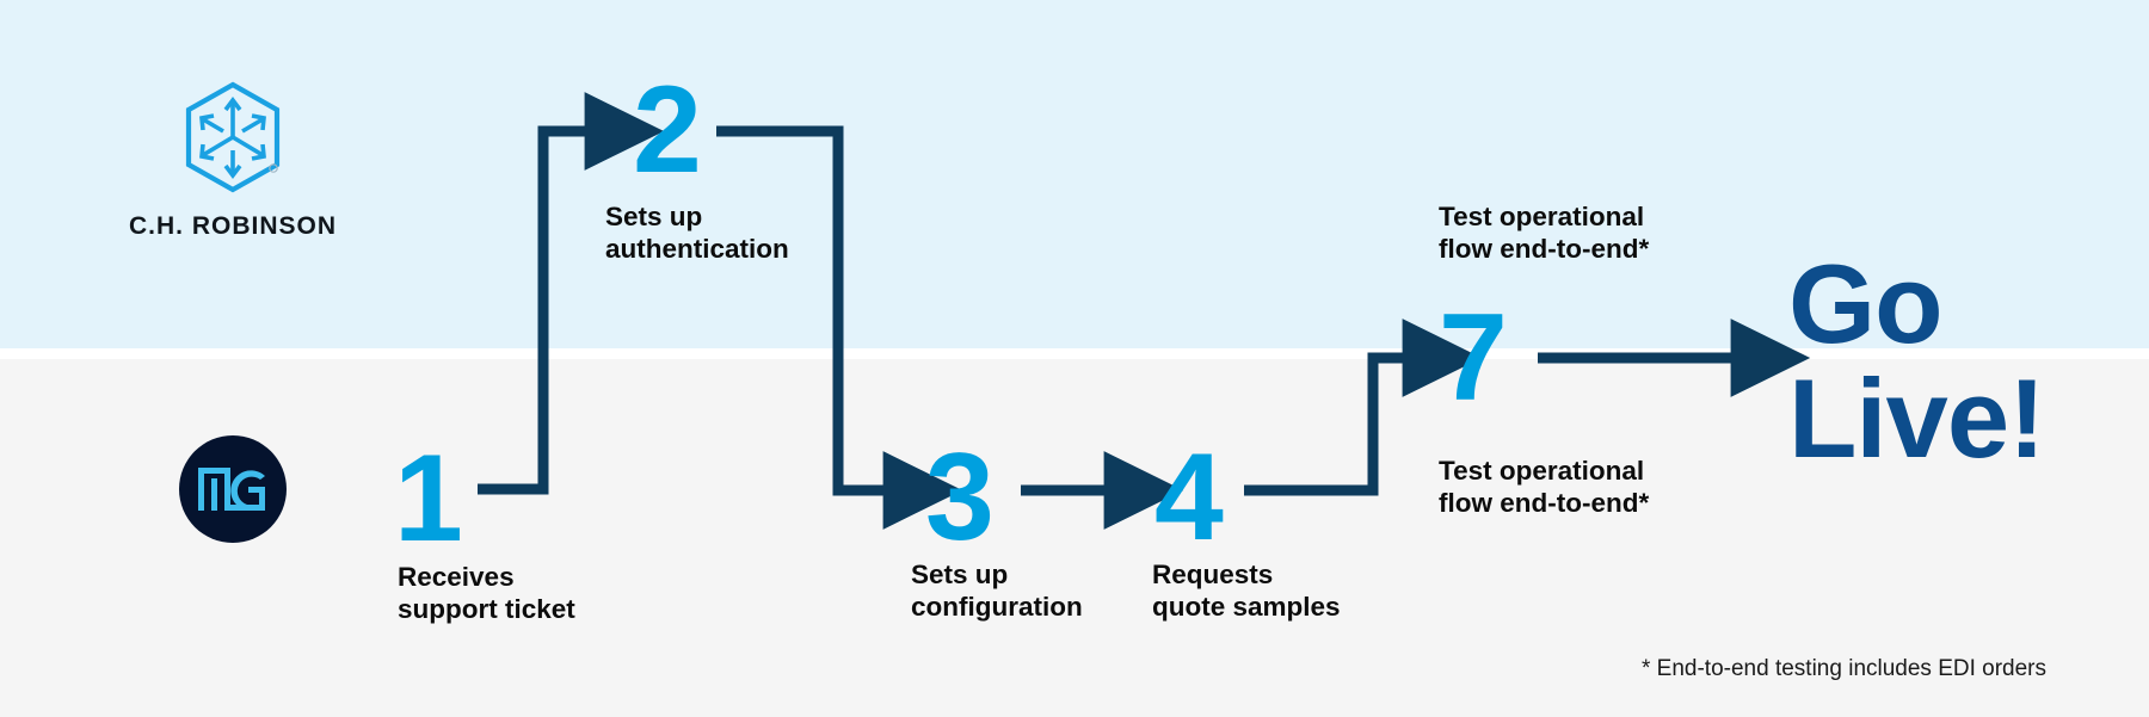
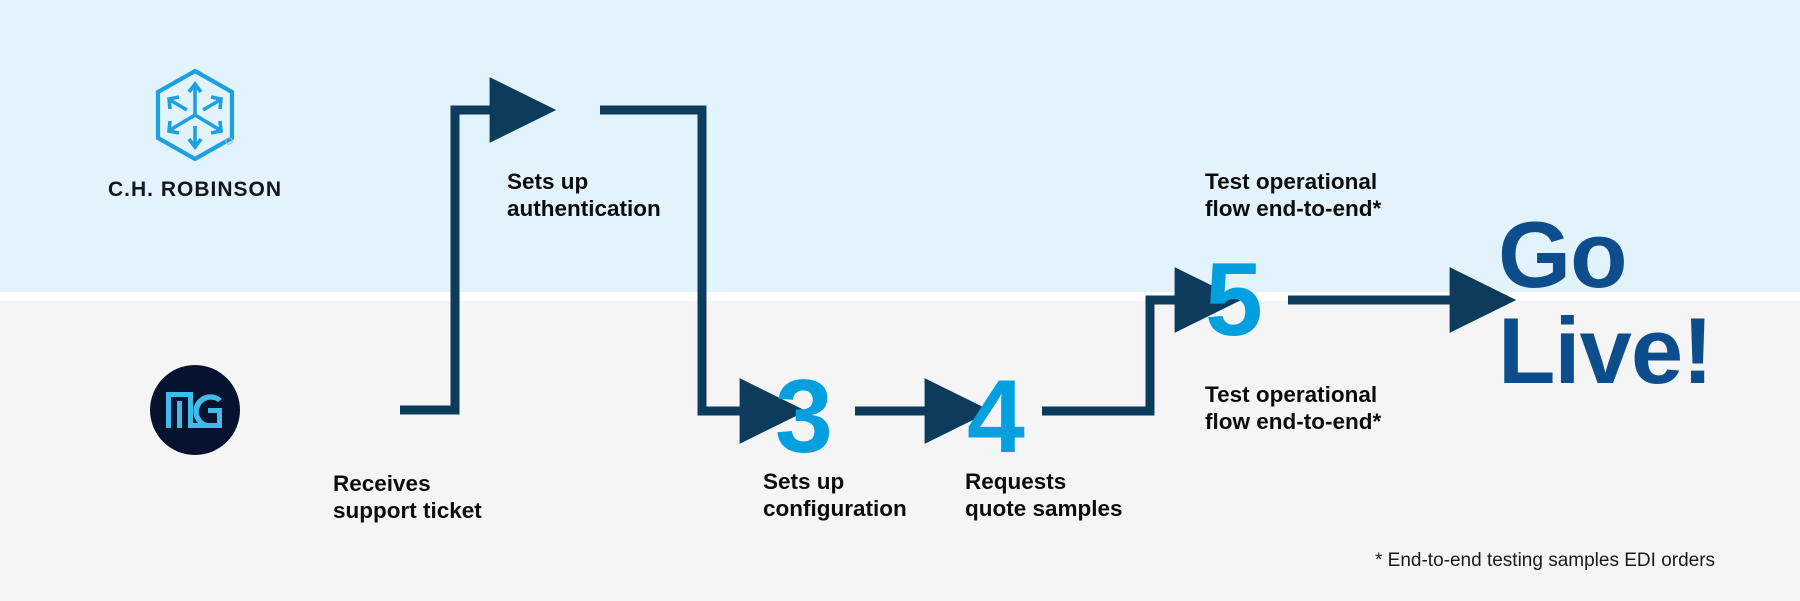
  C.H. ROBINSON
- 1
- 2
  3
  4
- 7
+ 5
  Receives
  support ticket
  Sets up
  authentication
  Sets up
  configuration
  Requests
  quote samples
  Test operational
  flow end-to-end*
  Test operational
  flow end-to-end*
  Go
  Live!
- * End-to-end testing includes EDI orders
+ * End-to-end testing samples EDI orders
